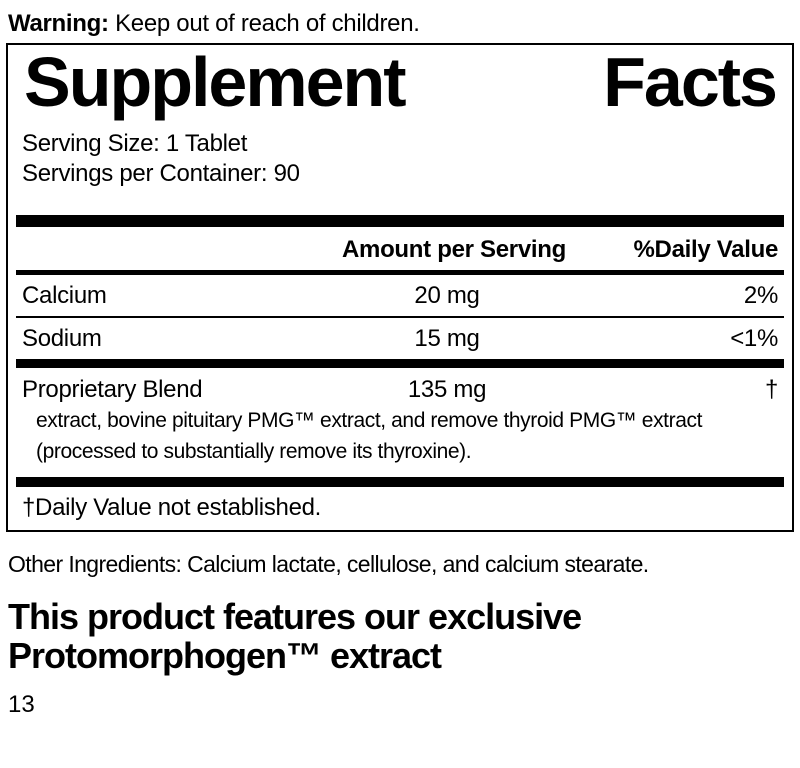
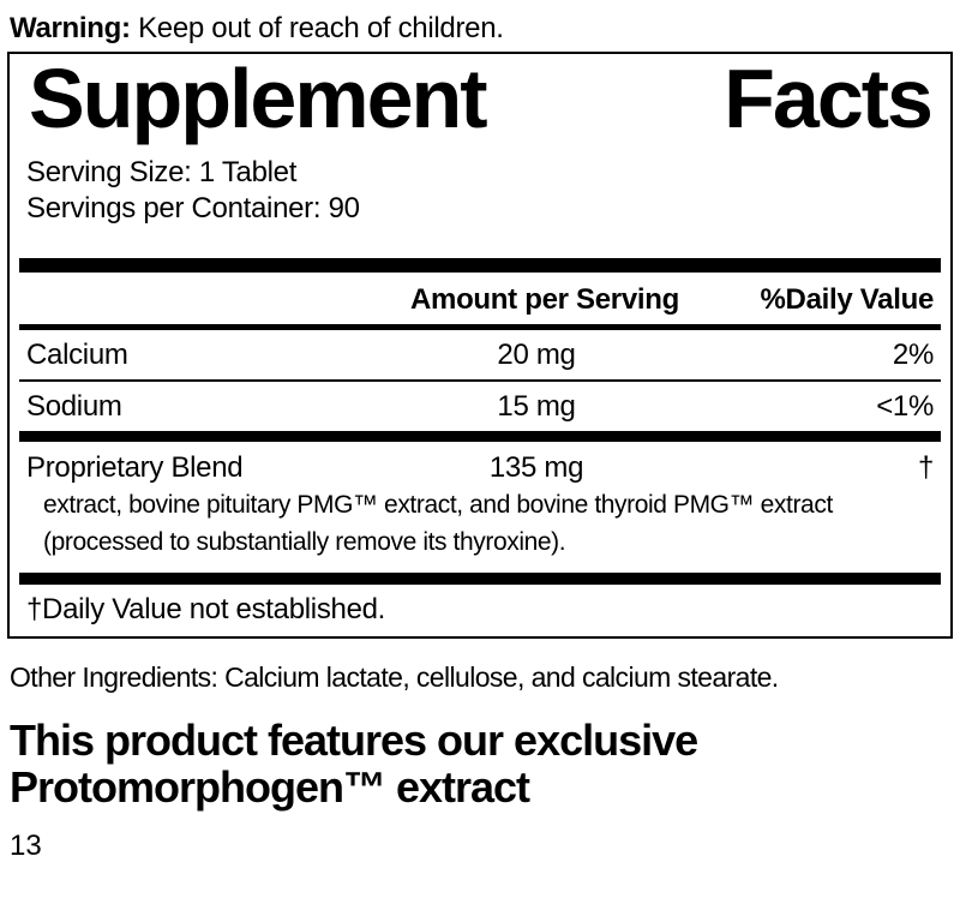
  Warning: Keep out of reach of children.
  Supplement
  Facts
  Serving Size: 1 Tablet
  Servings per Container: 90
  Amount per Servin
  %Daily Value
  Calcium
  20 mg
  2%
  Sodium
  15 mg
  <1%
  Proprietary Blend
  135 mg
  †
- extract, bovine pituitary PMG™ extract, and remove thyroid PMG™ extract
+ extract, bovine pituitary PMG™ extract, and bovine thyroid PMG™ extract
  (processed to substantially remove its thyroxine).
  †Daily Value not established.
  Other Ingredients: Calcium lactate, cellulose, and calcium stearate.
  This product features our exclusive
  Protomorphogen™ extract
  13
